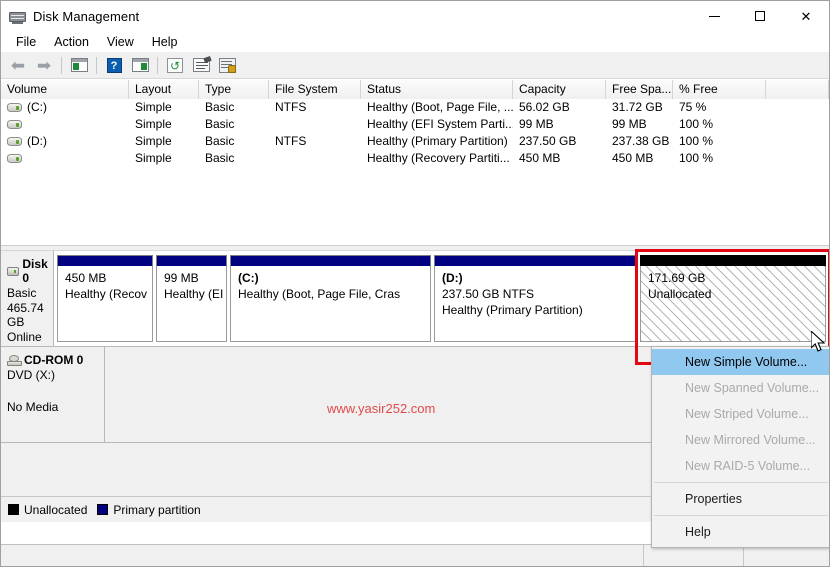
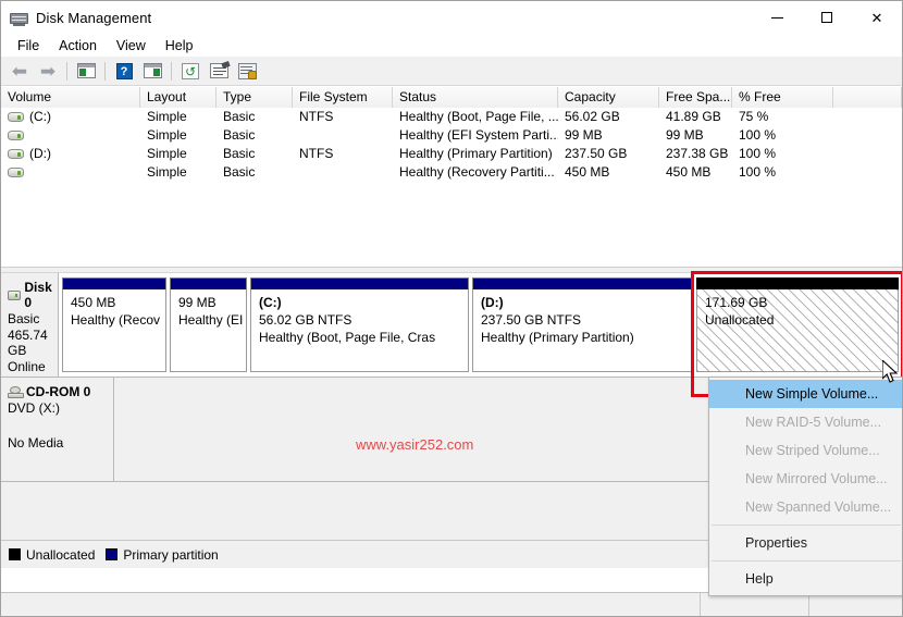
  Disk Management
  ✕
  File
  Action
  View
  Help
  ⬅
  ➡
  ?
  ↺
  Volume
  Layout
  Type
  File System
  Status
  Capacity
  Free Spa...
  % Free
  (C:)
  Simple
  Basic
  NTFS
  Healthy (Boot, Page File, ...
  56.02 GB
- 31.72 GB
+ 41.89 GB
  75 %
  Simple
  Basic
  Healthy (EFI System Parti..
  99 MB
  99 MB
  100 %
  (D:)
  Simple
  Basic
  NTFS
  Healthy (Primary Partition)
  237.50 GB
  237.38 GB
  100 %
  Simple
  Basic
  Healthy (Recovery Partiti...
  450 MB
  450 MB
  100 %
  Disk 0
  Basic
  465.74 GB
  Online
  450 MB
  Healthy (Recov
  99 MB
  Healthy (EI
  (C:)
+ 56.02 GB NTFS
  Healthy (Boot, Page File, Cras
  (D:)
  237.50 GB NTFS
  Healthy (Primary Partition)
  171.69 GB
  Unallocated
  CD-ROM 0
  DVD (X:)
  No Media
  www.yasir252.com
  New Simple Volume...
- New Spanned Volume...
+ New RAID-5 Volume...
  New Striped Volume...
  New Mirrored Volume...
- New RAID-5 Volume...
+ New Spanned Volume...
  Properties
  Help
  Unallocated
  Primary partition
